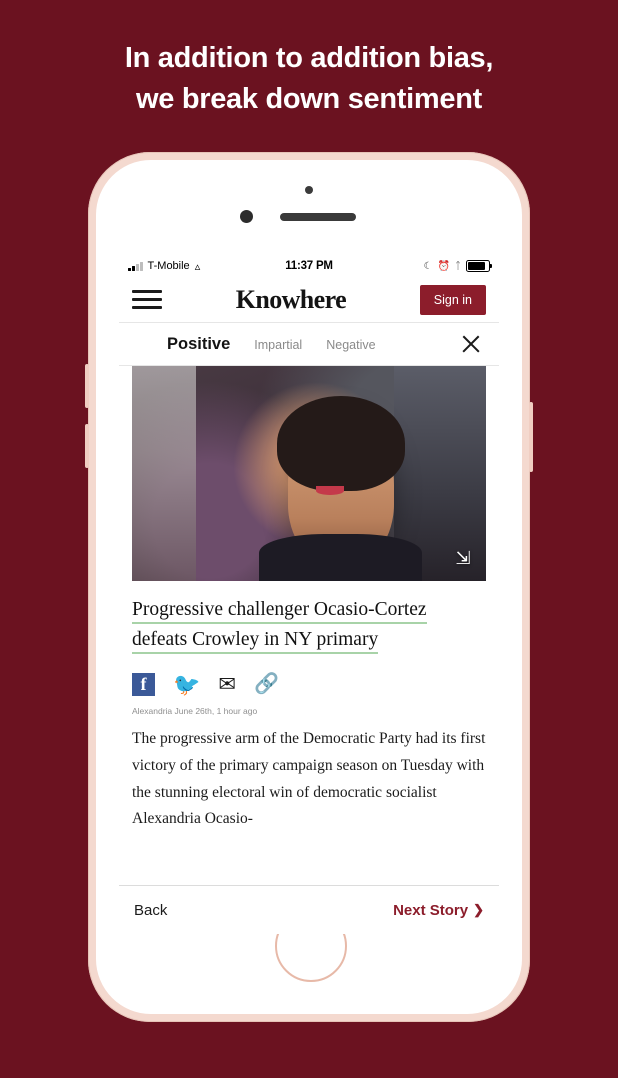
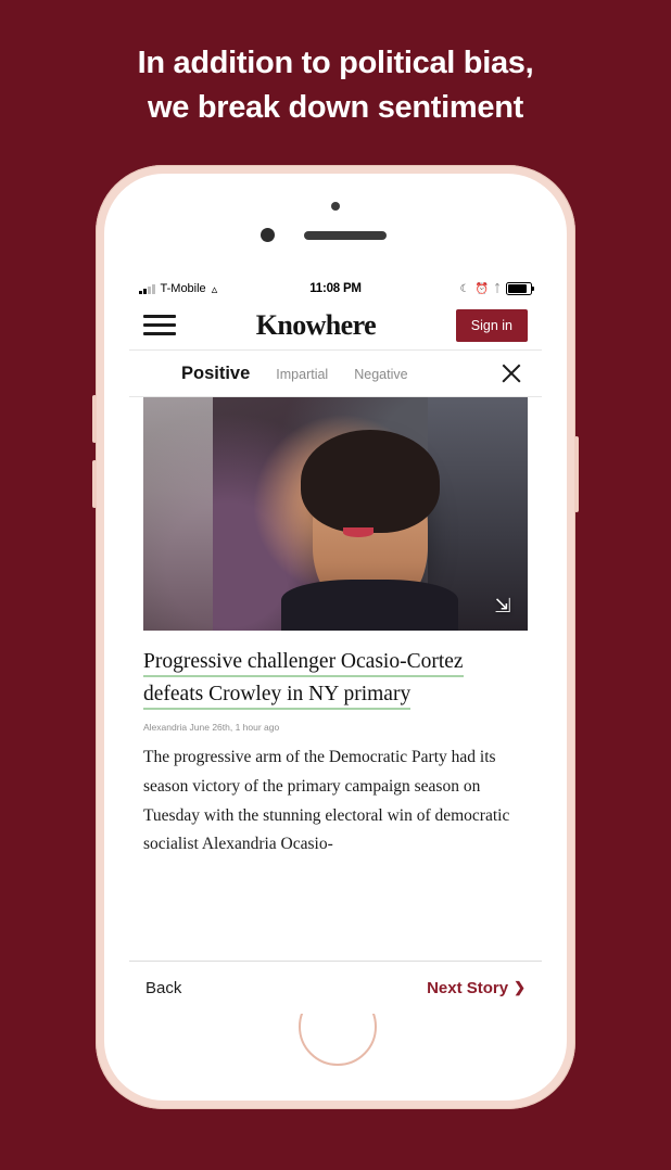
- In addition to addition bias,
+ In addition to political bias,
  we break down sentiment
  T-Mobile
  ▵
- 11:37 PM
+ 11:08 PM
  ☾
  ⏰
  ᛏ
  Knowhere
  Sign in
  Positive
  Impartial
  Negative
  ⇲
  Progressive challenger Ocasio-Cortez defeats Crowley in NY primary
- f
- 🐦
- ✉
- 🔗
  Alexandria June 26th, 1 hour ago
- The progressive arm of the Democratic Party had its first victory of the primary campaign season on Tuesday with the stunning electoral win of democratic socialist Alexandria Ocasio-
+ The progressive arm of the Democratic Party had its season victory of the primary campaign season on Tuesday with the stunning electoral win of democratic socialist Alexandria Ocasio-
  Back
  Next Story
  ❯
